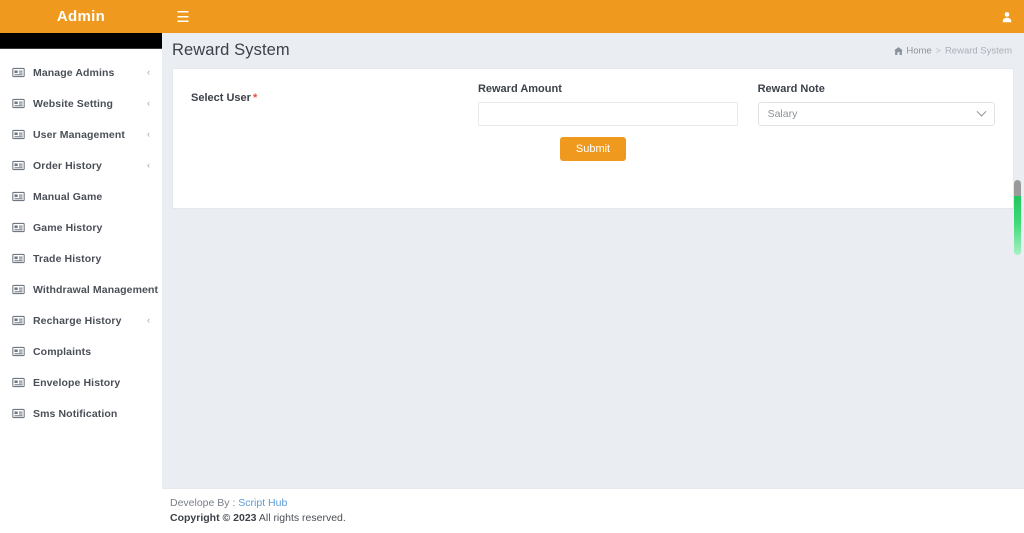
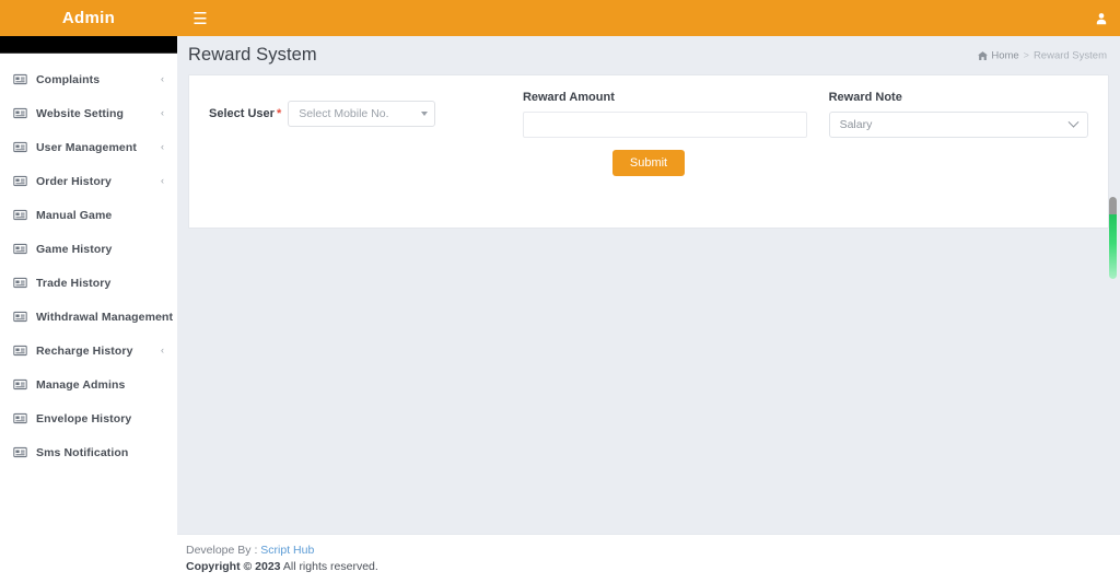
  Admin
  ☰
- Manage Admins
+ Complaints
  ‹
  Website Setting
  ‹
  User Management
  ‹
  Order History
  ‹
  Manual Game
  Game History
  Trade History
  Withdrawal Management
  ‹
  Recharge History
  ‹
- Complaints
+ Manage Admins
  Envelope History
  Sms Notification
  Reward System
  Home
  >
  Reward System
  Select User *
+ Select Mobile No.
  Reward Amount
  Reward Note
  Salary
  Submit
  Develope By : Script Hub
  Copyright © 2023 All rights reserved.
